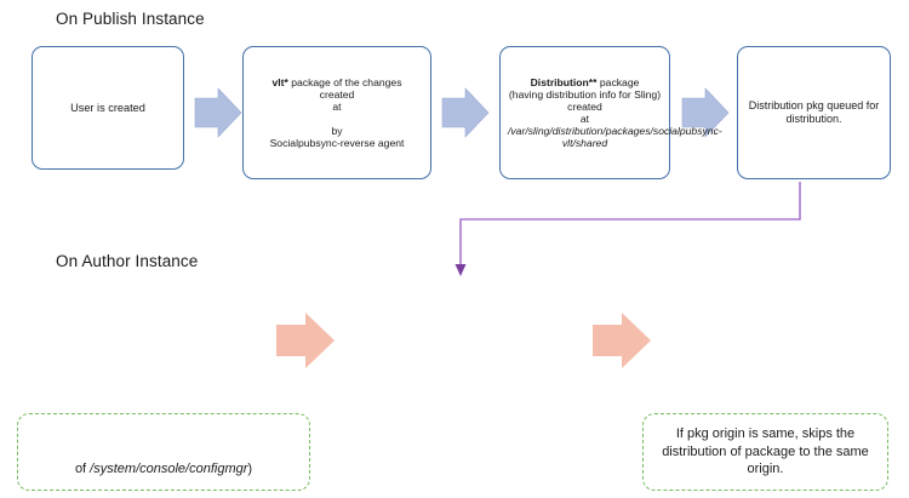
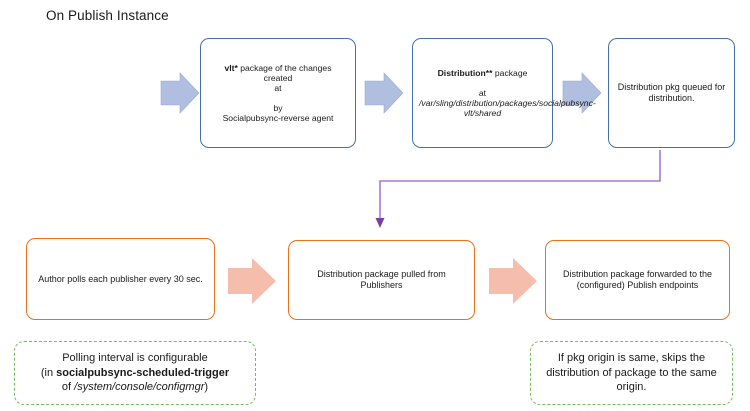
  On Publish Instance
- On Author Instance
- User is created
  vlt* package of the changes
  created
  at
  by
  Socialpubsync-reverse agent
  Distribution** package
- (having distribution info for Sling) created
  at
  /var/sling/distribution/packages/socialpubsync-vlt/shared
  Distribution pkg queued for distribution.
+ Author polls each publisher every 30 sec.
+ Distribution package pulled from Publishers
+ Distribution package forwarded to the (configured) Publish endpoints
+ Polling interval is configurable
+ (in socialpubsync-scheduled-trigger
  of /system/console/configmgr)
  If pkg origin is same, skips the distribution of package to the same origin.
